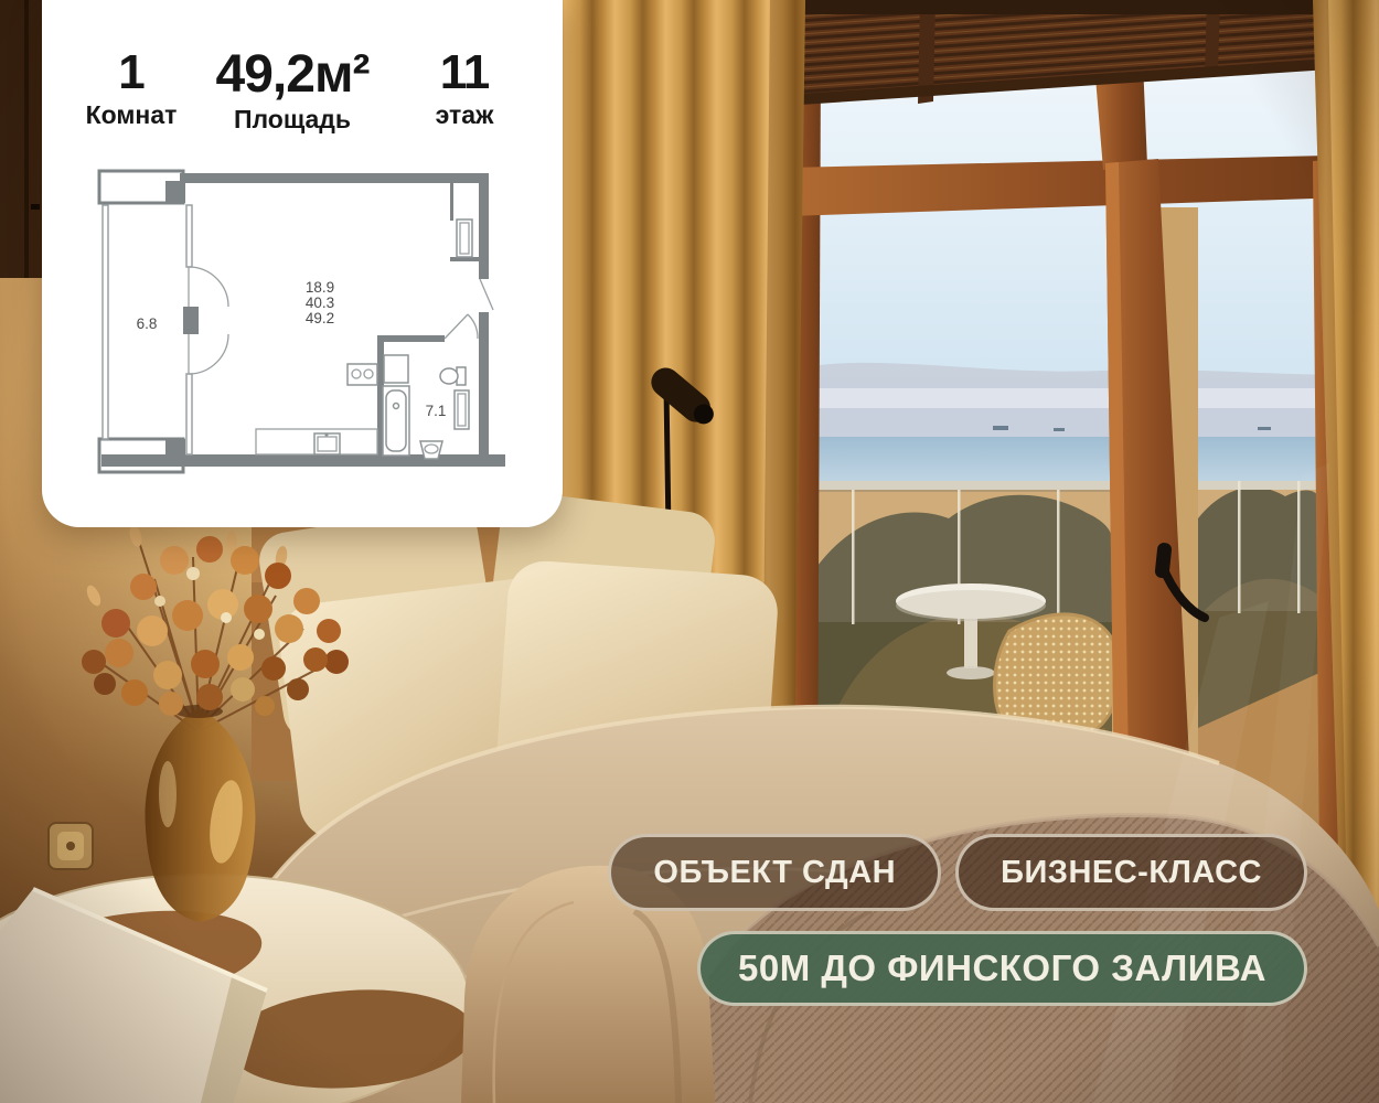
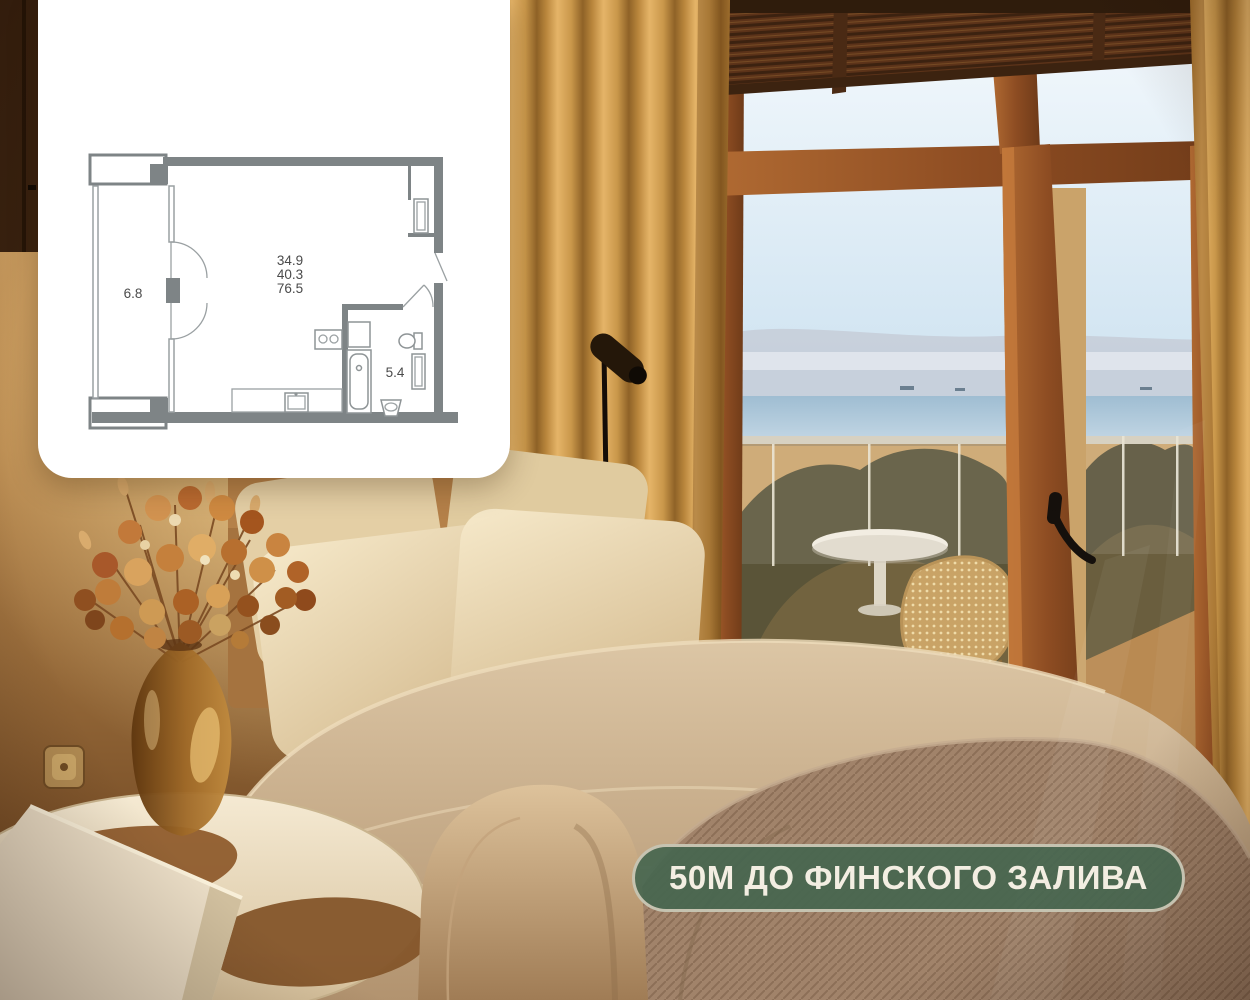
- 1
- Комнат
- 49,2м²
- Площадь
- 11
- этаж
  6.8
- 18.9
+ 34.9
  40.3
- 49.2
+ 76.5
- 7.1
+ 5.4
- ОБЪЕКТ СДАН
- БИЗНЕС-КЛАСС
  50М ДО ФИНСКОГО ЗАЛИВА
